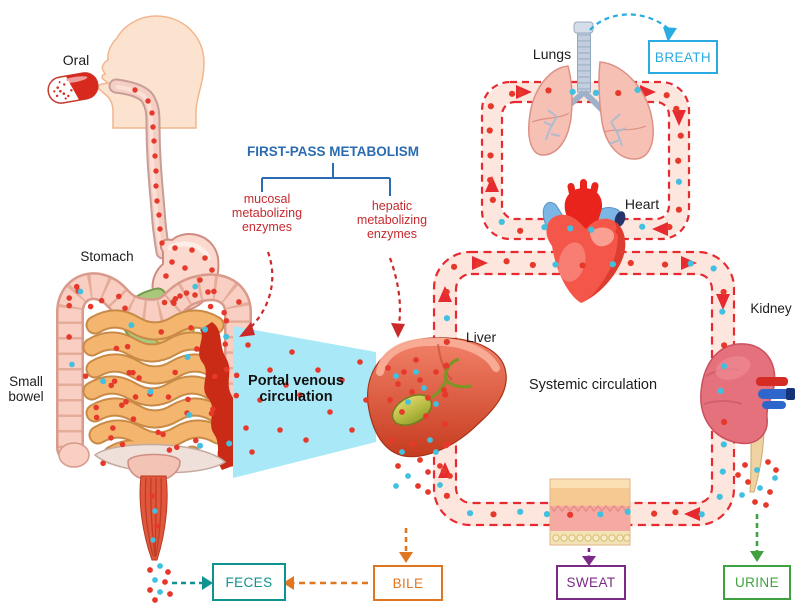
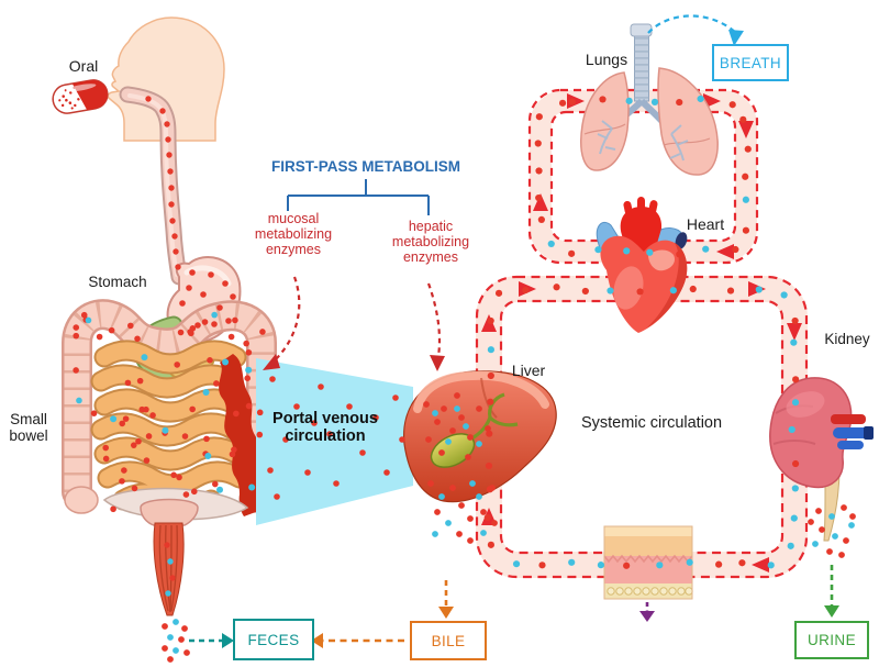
  Oral
  Stomach
  Small
  bowel
  FIRST-PASS METABOLISM
  mucosal
  metabolizing
  enzymes
  hepatic
  metabolizing
  enzymes
  Portal venous
  circulation
  Liver
  Systemic circulation
  Lungs
  Heart
  Kidney
  BREATH
  FECES
  BILE
- SWEAT
  URINE
